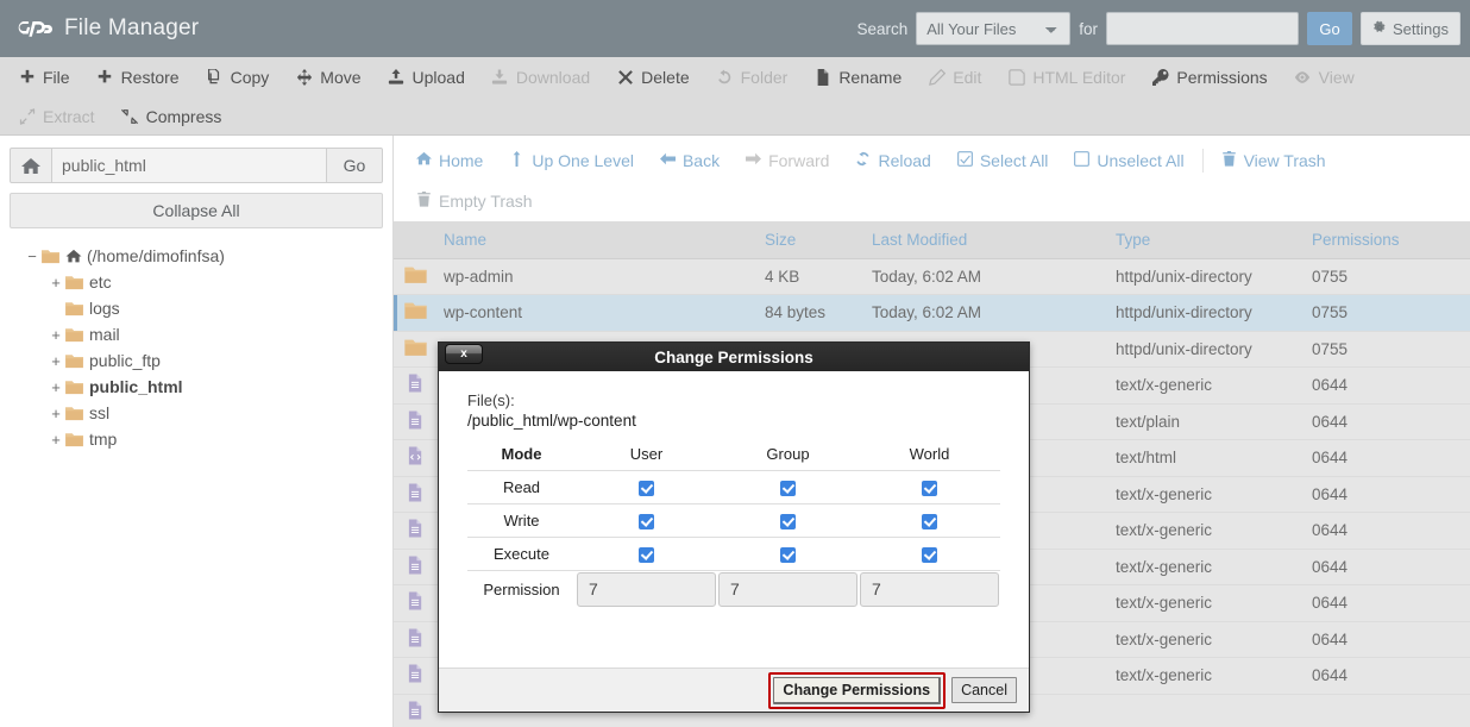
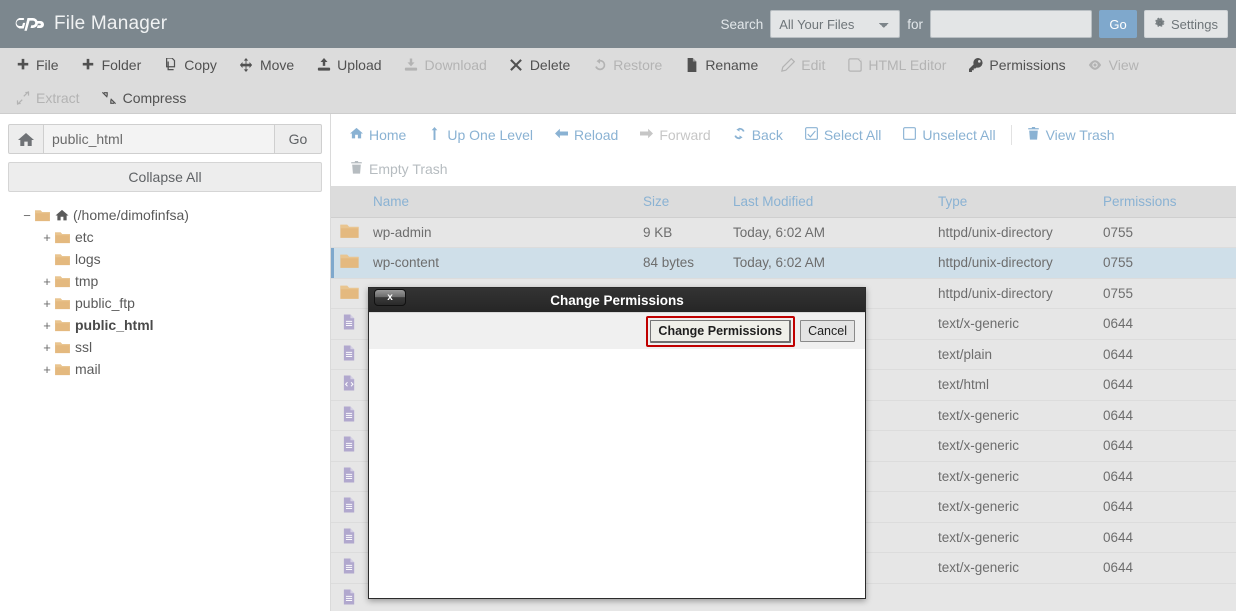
  File Manager
  Search
  All Your Files
  for
  Go
  Settings
  File
- Restore
+ Folder
  Copy
  Move
  Upload
  Download
  Delete
- Folder
+ Restore
  Rename
  Edit
  HTML Editor
  Permissions
  View
  Extract
  Compress
  public_html
  Go
  Collapse All
  −
  (/home/dimofinfsa)
  +
  etc
  logs
  +
- mail
+ tmp
  +
  public_ftp
  +
  public_html
  +
  ssl
  +
- tmp
+ mail
  Home
  Up One Level
- Back
+ Reload
  Forward
- Reload
+ Back
  Select All
  Unselect All
  View Trash
  Empty Trash
  	Name	Size	Last Modified	Type	Permissions
- 	wp-admin	4 KB	Today, 6:02 AM	httpd/unix-directory	0755
+ 	wp-admin	9 KB	Today, 6:02 AM	httpd/unix-directory	0755
  	wp-content	84 bytes	Today, 6:02 AM	httpd/unix-directory	0755
  				httpd/unix-directory	0755
  				text/x-generic	0644
  				text/plain	0644
  				text/html	0644
  				text/x-generic	0644
  				text/x-generic	0644
  				text/x-generic	0644
  				text/x-generic	0644
  				text/x-generic	0644
  				text/x-generic	0644
  x
  Change Permissions
- File(s):
- /public_html/wp-content
- Mode	User	Group	World
- Read
- Write
- Execute
- Permission	7	7	7
  Change Permissions
  Cancel
